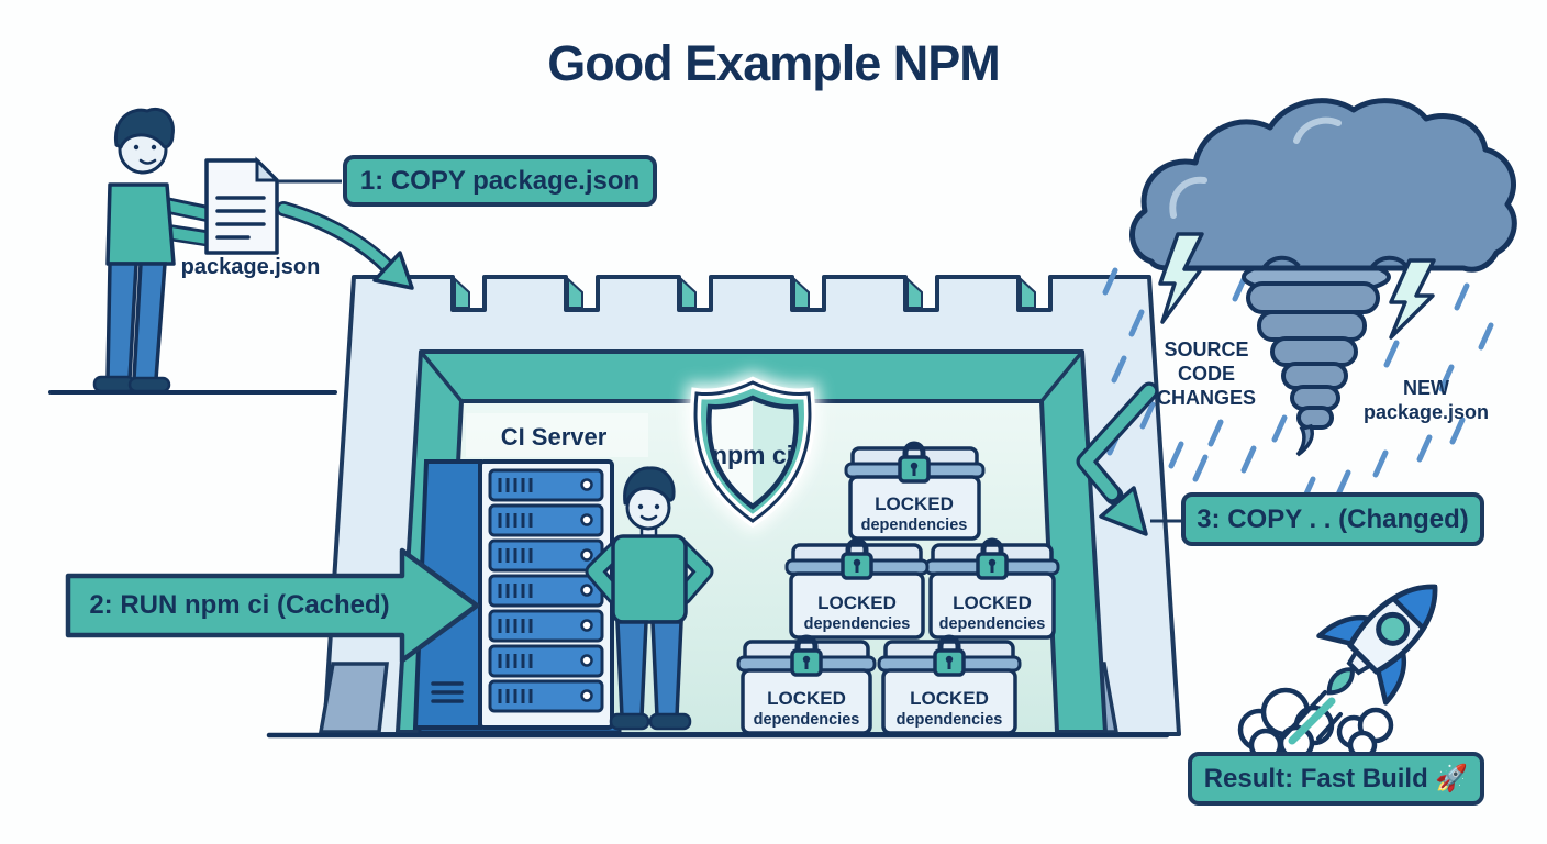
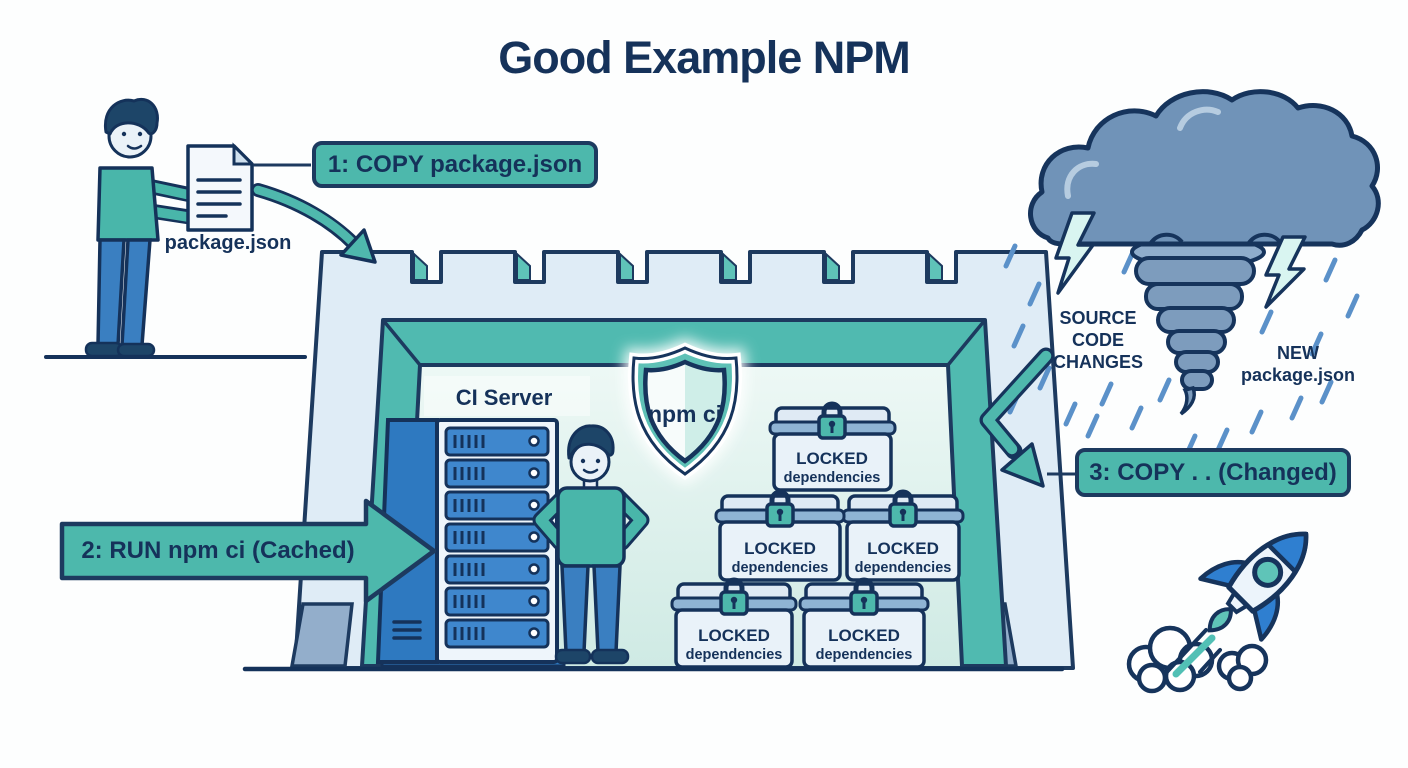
  LOCKED
  dependencies
  LOCKED
  dependencies
  LOCKED
  dependencies
  LOCKED
  dependencies
  LOCKED
  dependencies
  Good Example NPM
  1: COPY package.json
  package.json
  CI Server
  npm ci
  2: RUN npm ci (Cached)
  SOURCE
  CODE
  CHANGES
  NEW
  package.json
  3: COPY . . (Changed)
- Result: Fast Build 🚀
